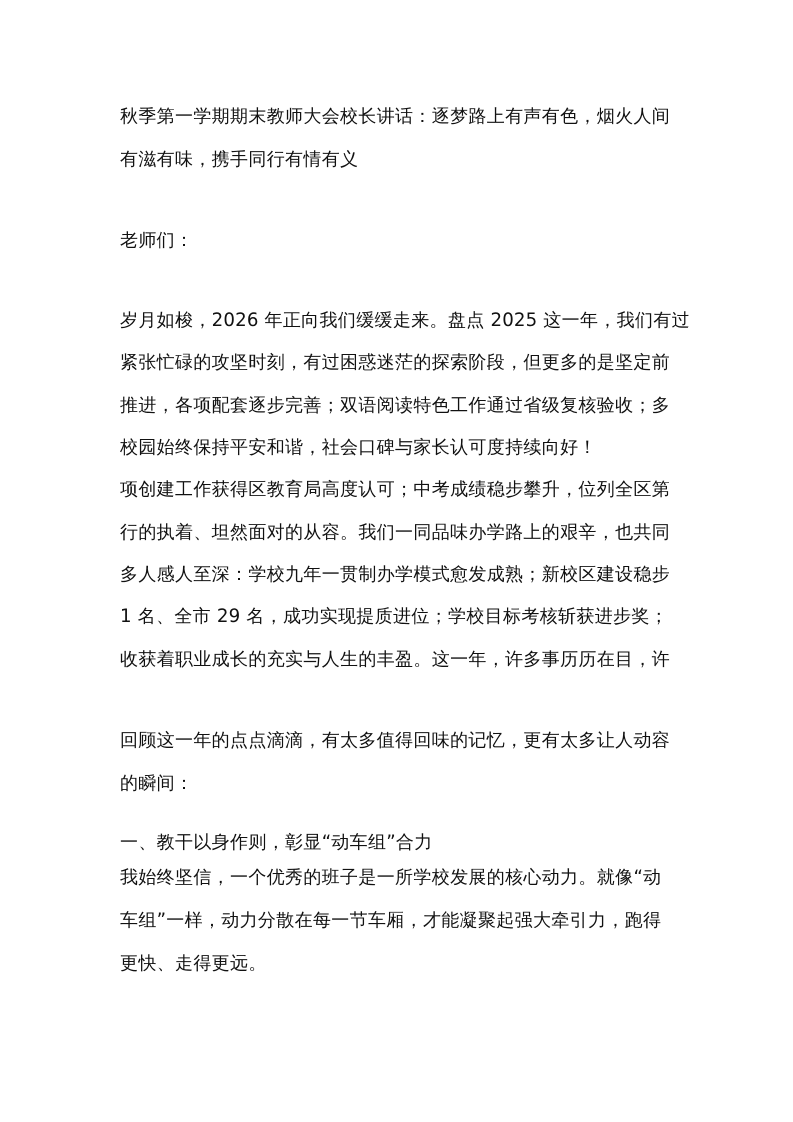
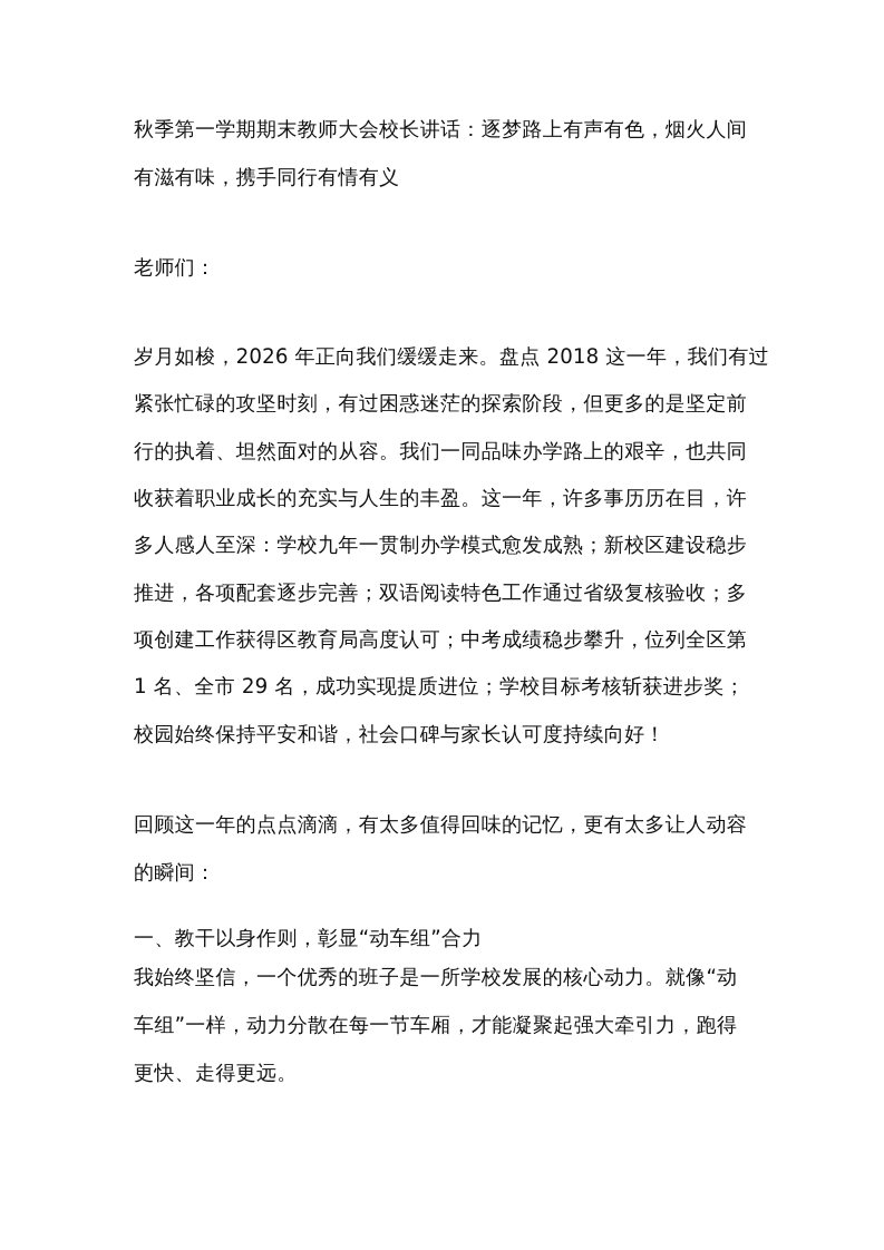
  秋季第一学期期末教师大会校长讲话：逐梦路上有声有色，烟火人间
  有滋有味，携手同行有情有义
  老师们：
- 岁月如梭，2026 年正向我们缓缓走来。盘点 2025 这一年，我们有过
+ 岁月如梭，2026 年正向我们缓缓走来。盘点 2018 这一年，我们有过
  紧张忙碌的攻坚时刻，有过困惑迷茫的探索阶段，但更多的是坚定前
- 推进，各项配套逐步完善；双语阅读特色工作通过省级复核验收；多
+ 行的执着、坦然面对的从容。我们一同品味办学路上的艰辛，也共同
- 校园始终保持平安和谐，社会口碑与家长认可度持续向好！
+ 收获着职业成长的充实与人生的丰盈。这一年，许多事历历在目，许
- 项创建工作获得区教育局高度认可；中考成绩稳步攀升，位列全区第
+ 多人感人至深：学校九年一贯制办学模式愈发成熟；新校区建设稳步
- 行的执着、坦然面对的从容。我们一同品味办学路上的艰辛，也共同
+ 推进，各项配套逐步完善；双语阅读特色工作通过省级复核验收；多
- 多人感人至深：学校九年一贯制办学模式愈发成熟；新校区建设稳步
+ 项创建工作获得区教育局高度认可；中考成绩稳步攀升，位列全区第
  1 名、全市 29 名，成功实现提质进位；学校目标考核斩获进步奖；
- 收获着职业成长的充实与人生的丰盈。这一年，许多事历历在目，许
+ 校园始终保持平安和谐，社会口碑与家长认可度持续向好！
  回顾这一年的点点滴滴，有太多值得回味的记忆，更有太多让人动容
  的瞬间：
  一、教干以身作则，彰显“动车组”合力
  我始终坚信，一个优秀的班子是一所学校发展的核心动力。就像“动
  车组”一样，动力分散在每一节车厢，才能凝聚起强大牵引力，跑得
  更快、走得更远。
